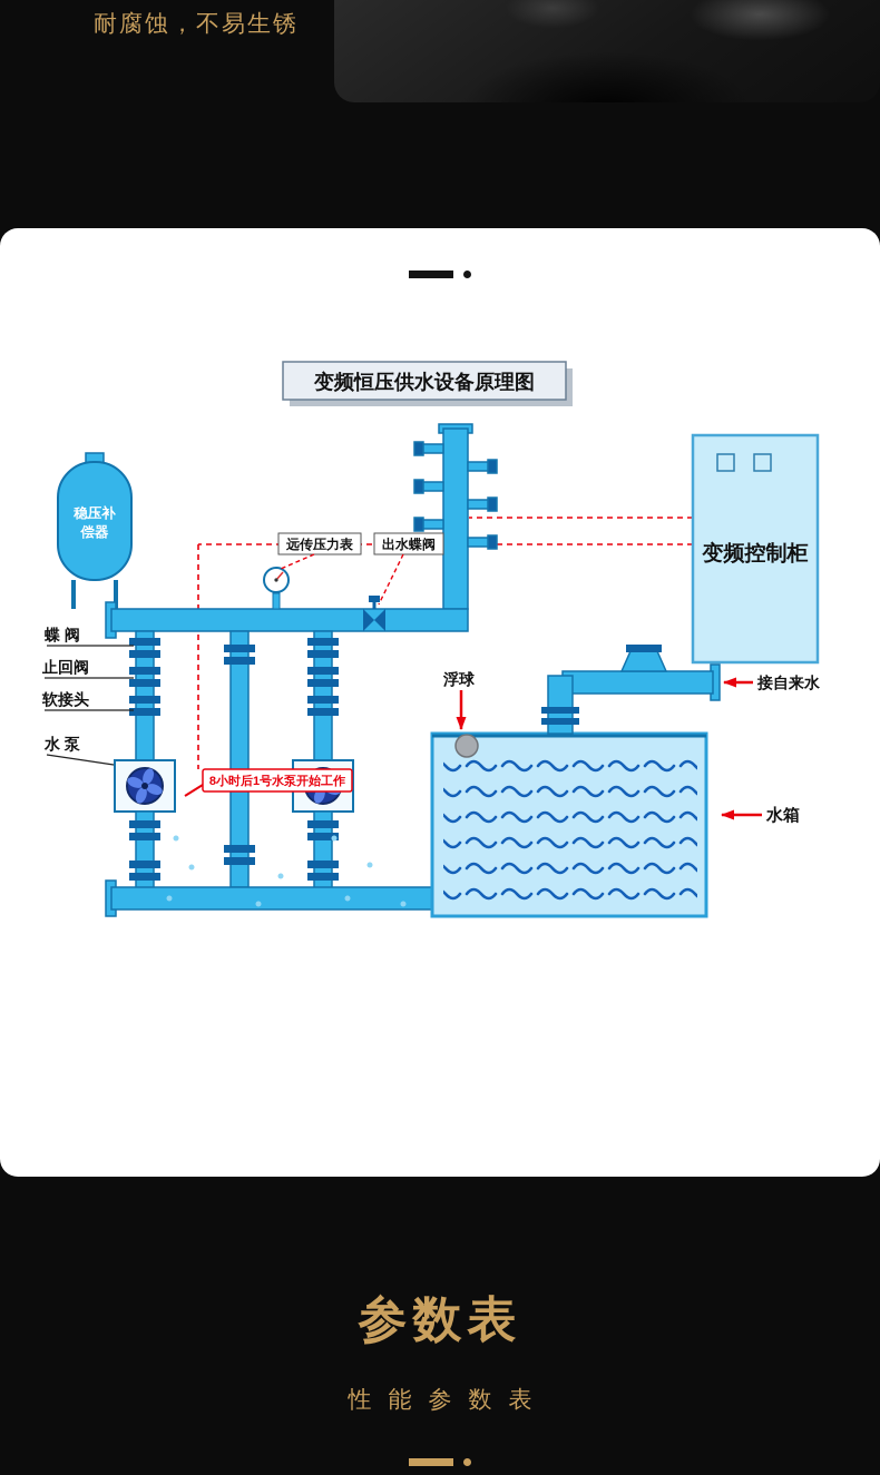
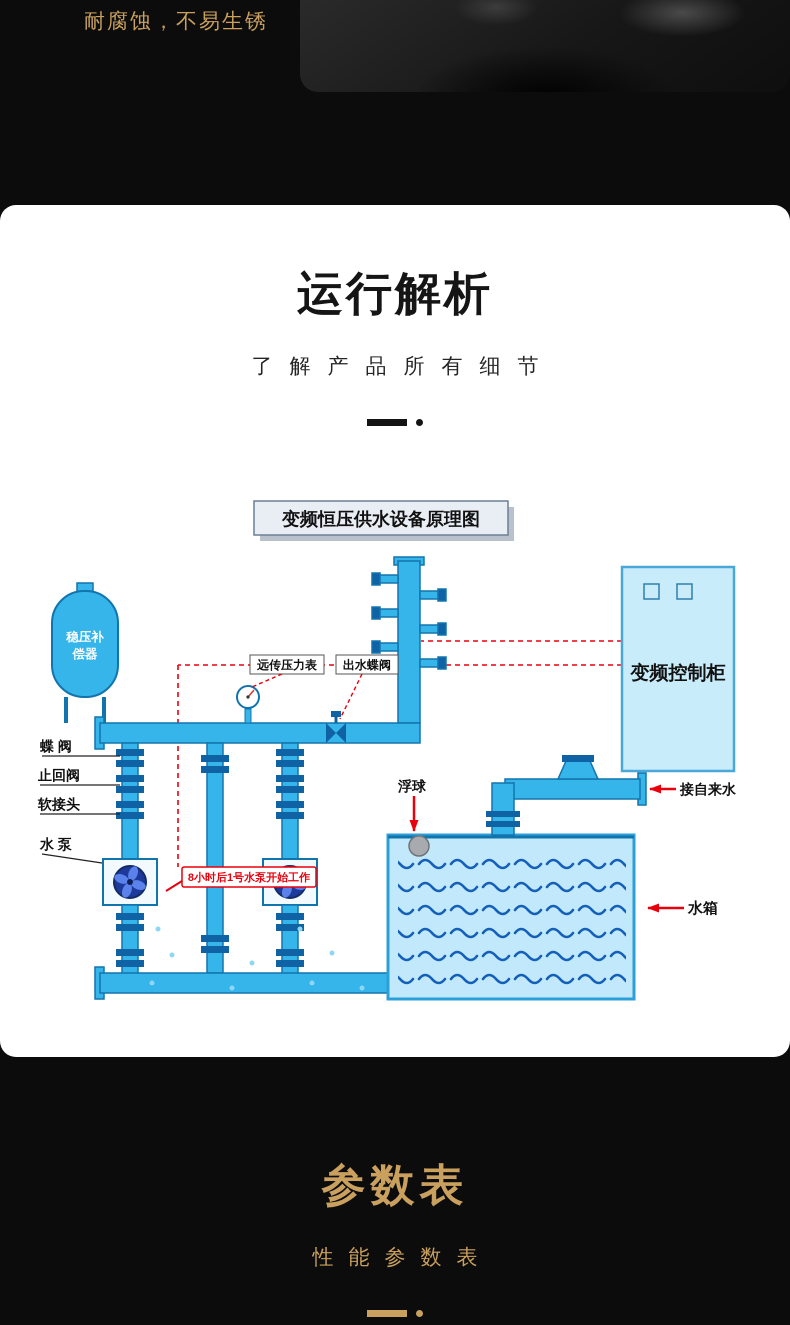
  耐腐蚀，不易生锈
+ 运行解析
+ 了解产品所有细节
  变频恒压供水设备原理图
  变频控制柜
  稳压补
  偿器
  远传压力表
  出水蝶阀
  浮球
  接自来水
  水箱
  8小时后1号水泵开始工作
  蝶 阀
  止回阀
  软接头
  水 泵
  参数表
  性能参数表
